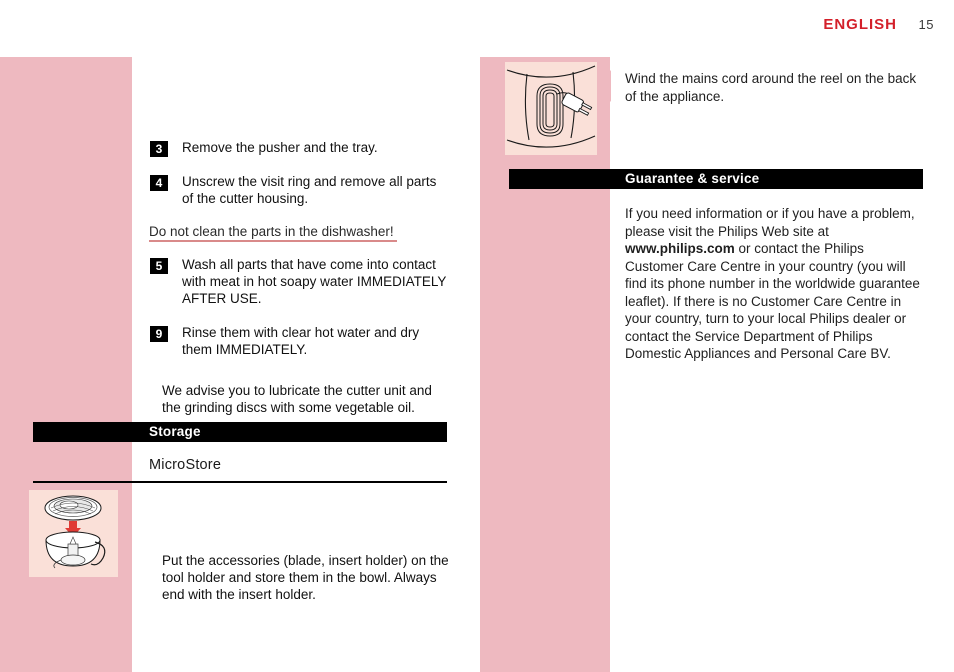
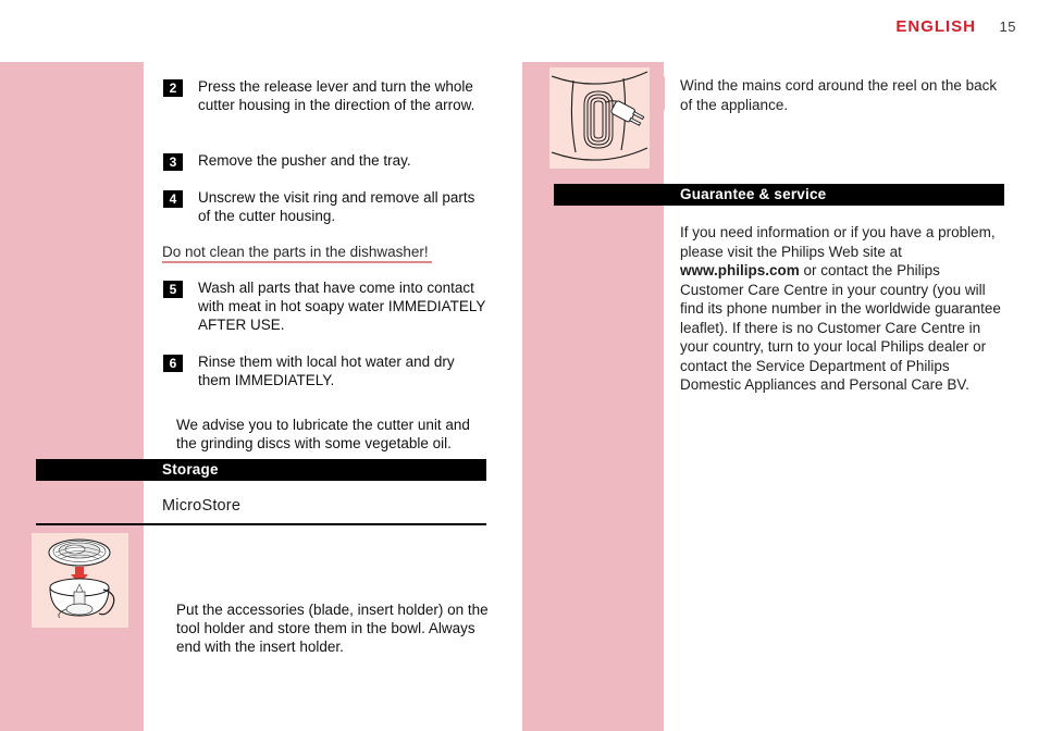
  ENGLISH
  15
+ 2
+ Press the release lever and turn the whole cutter housing in the direction of the arrow.
  3
  Remove the pusher and the tray.
  4
  Unscrew the visit ring and remove all parts of the cutter housing.
  Do not clean the parts in the dishwasher!
  5
  Wash all parts that have come into contact with meat in hot soapy water IMMEDIATELY AFTER USE.
- 9
+ 6
- Rinse them with clear hot water and dry them IMMEDIATELY.
+ Rinse them with local hot water and dry them IMMEDIATELY.
  We advise you to lubricate the cutter unit and the grinding discs with some vegetable oil.
  Storage
  MicroStore
  Put the accessories (blade, insert holder) on the tool holder and store them in the bowl. Always end with the insert holder.
  Wind the mains cord around the reel on the back of the appliance.
  Guarantee & service
  If you need information or if you have a problem, please visit the Philips Web site at www.philips.com or contact the Philips Customer Care Centre in your country (you will find its phone number in the worldwide guarantee leaflet). If there is no Customer Care Centre in your country, turn to your local Philips dealer or contact the Service Department of Philips Domestic Appliances and Personal Care BV.
